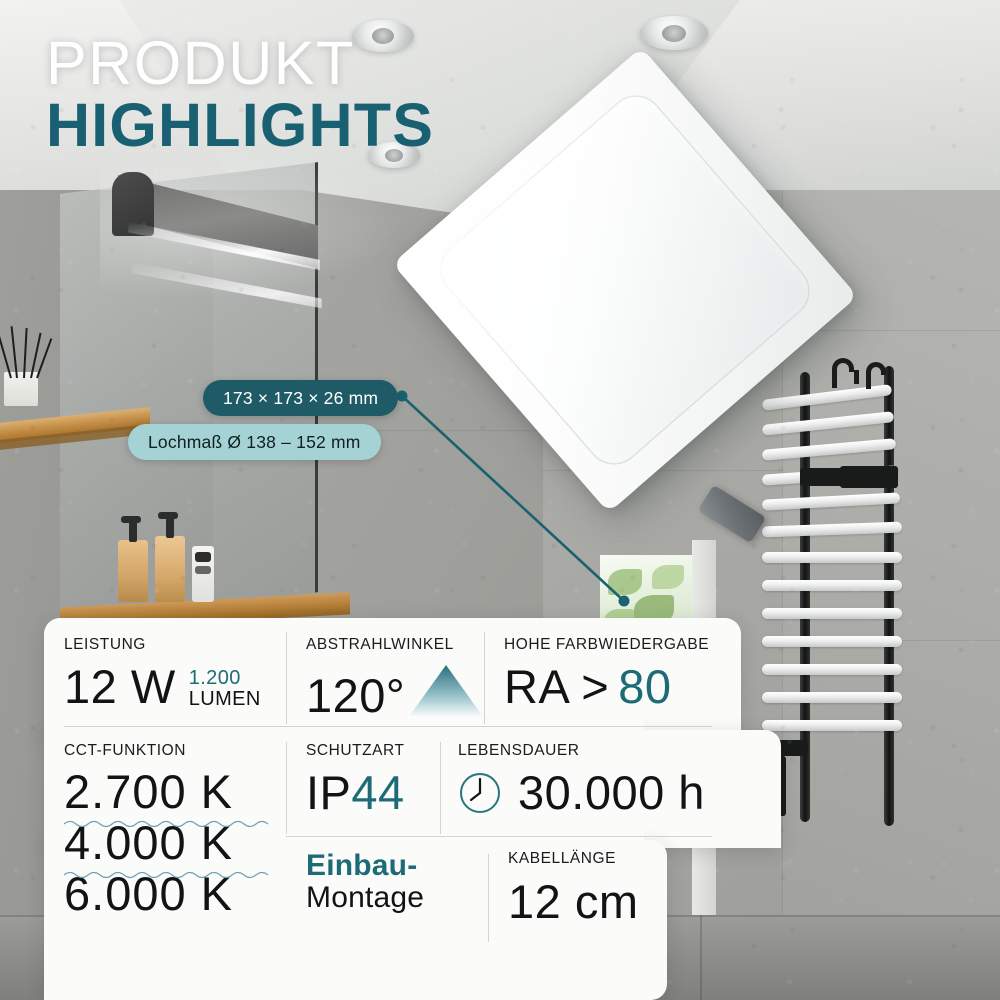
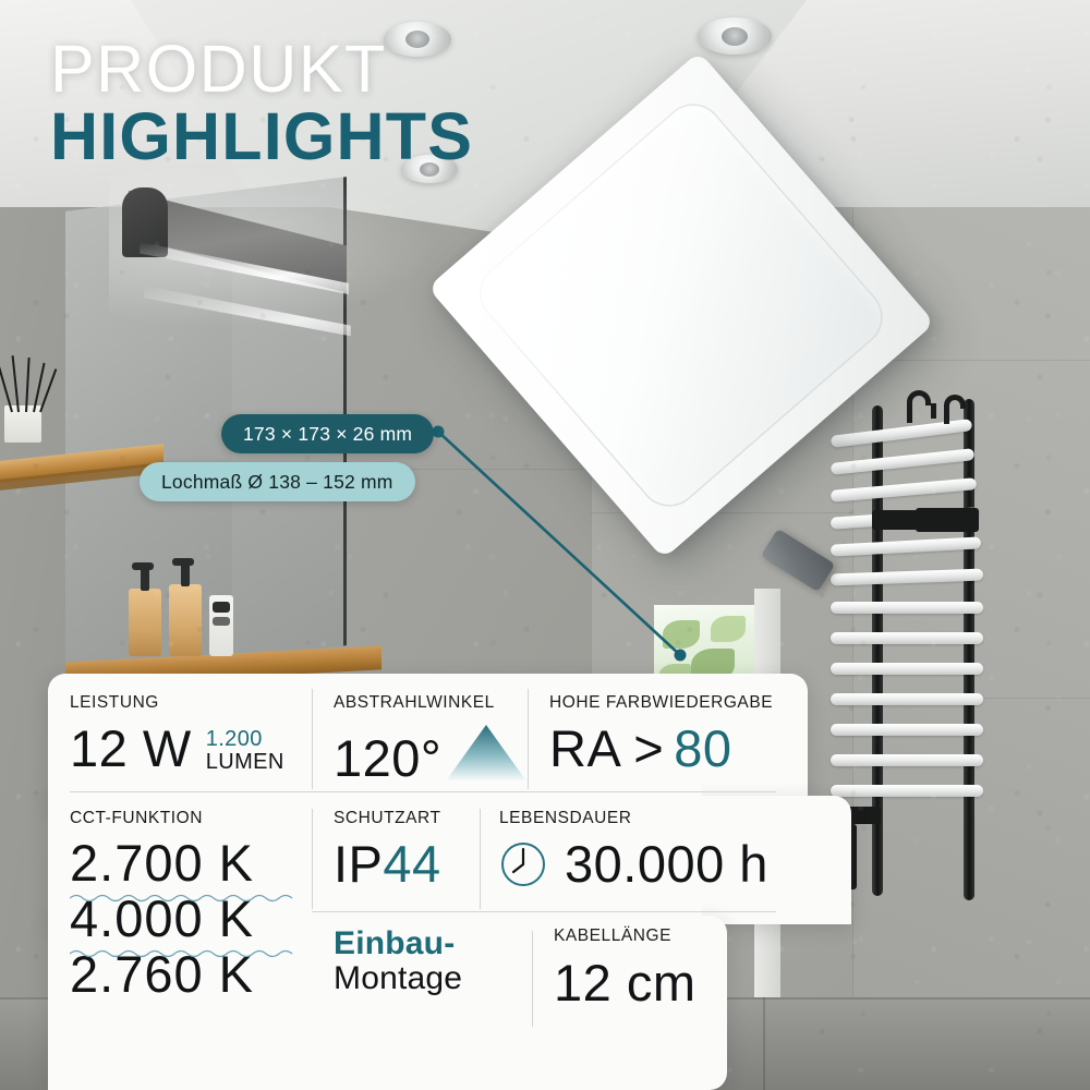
  173 × 173 × 26 mm
  Lochmaß Ø 138 – 152 mm
  PRODUKT
  HIGHLIGHTS
  LEISTUNG
  12 W
  1.200
  LUMEN
  ABSTRAHLWINKEL
  120°
  HOHE FARBWIEDERGABE
  RA > 80
  CCT-FUNKTION
  2.700 K
  4.000 K
- 6.000 K
+ 2.760 K
  SCHUTZART
  IP44
  LEBENSDAUER
  30.000 h
  Einbau-
  Montage
  KABELLÄNGE
  12 cm
